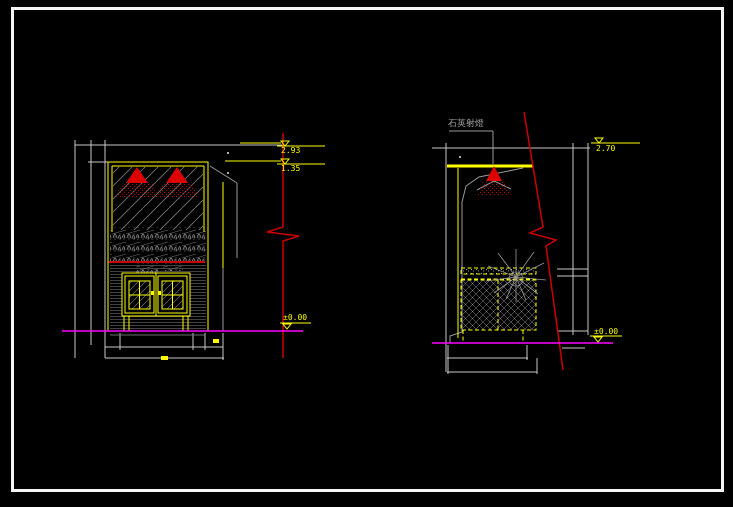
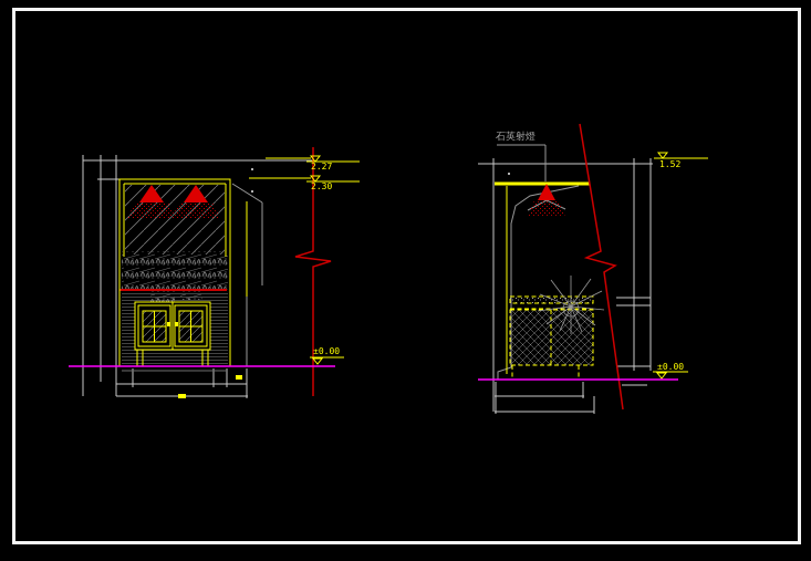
- 2.93
+ 2.27
- 1.35
+ 2.30
  ±0.00
  石英射燈
- 2.70
+ 1.52
  ±0.00
